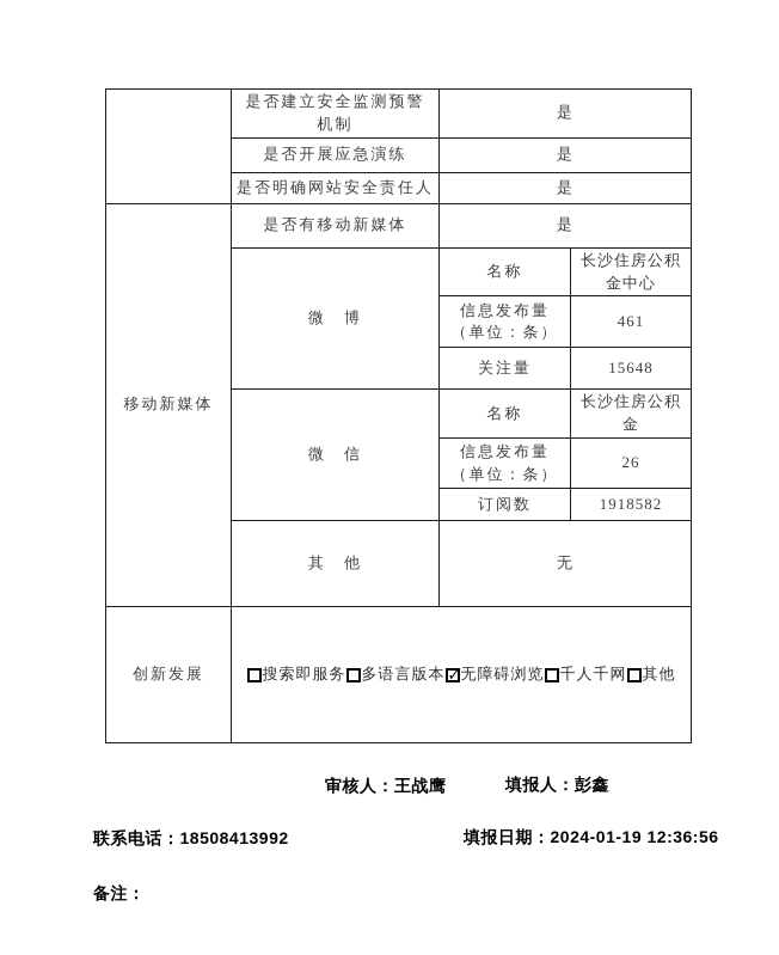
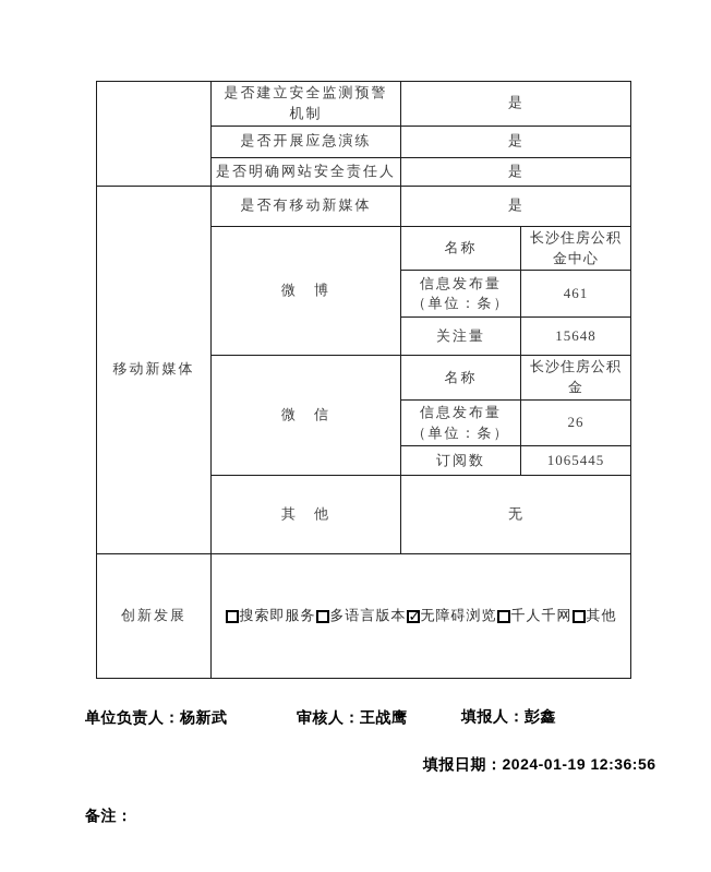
  	是否建立安全监测预警 机制	是
  是否开展应急演练	是
  是否明确网站安全责任人	是
  移动新媒体	是否有移动新媒体	是
  微 博	名称	长沙住房公积 金中心
  信息发布量 （单位：条）	461
  关注量	15648
  微 信	名称	长沙住房公积 金
  信息发布量 （单位：条）	26
- 订阅数	1918582
+ 订阅数	1065445
  其 他	无
  创新发展	搜索即服务 多语言版本 ✓无障碍浏览 千人千网 其他
+ 单位负责人：杨新武
  审核人：王战鹰
  填报人：彭鑫
- 联系电话：18508413992
  填报日期：2024-01-19 12:36:56
  备注：
